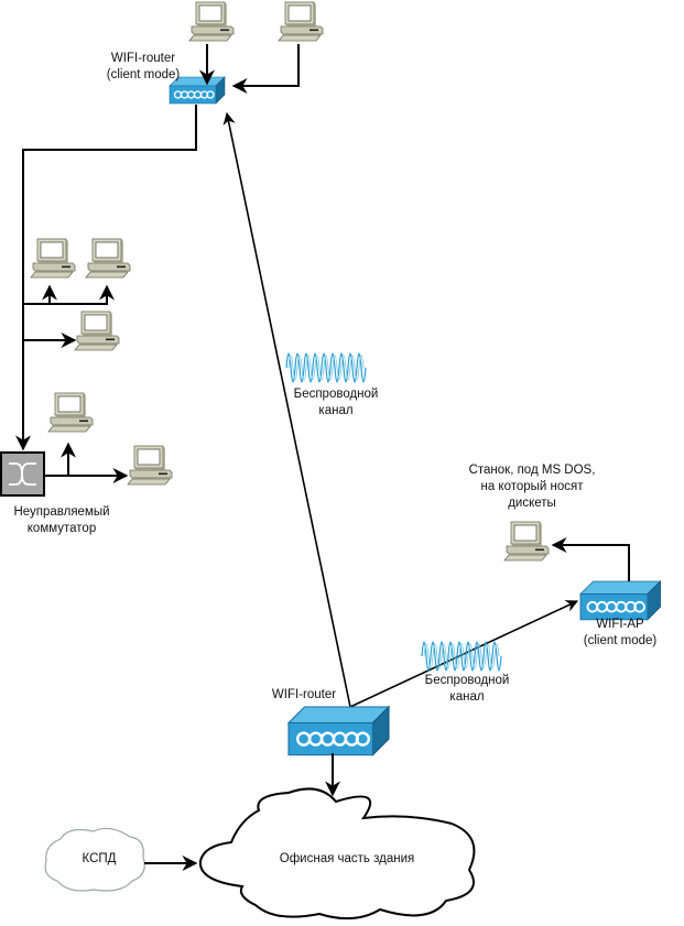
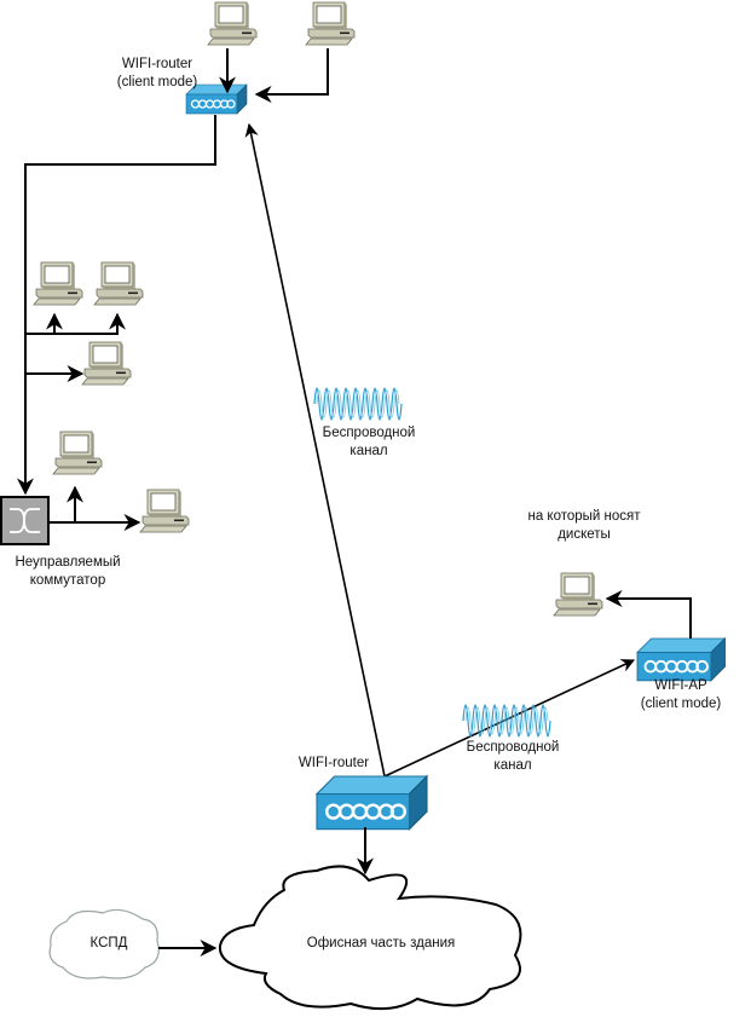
  WIFI-router
  (client mode)
  Неуправляемый
  коммутатор
  Беспроводной
  канал
  Беспроводной
  канал
- Станок, под MS DOS,
  на который носят
  дискеты
  WIFI-AP
  (client mode)
  WIFI-router
  Офисная часть здания
  КСПД
